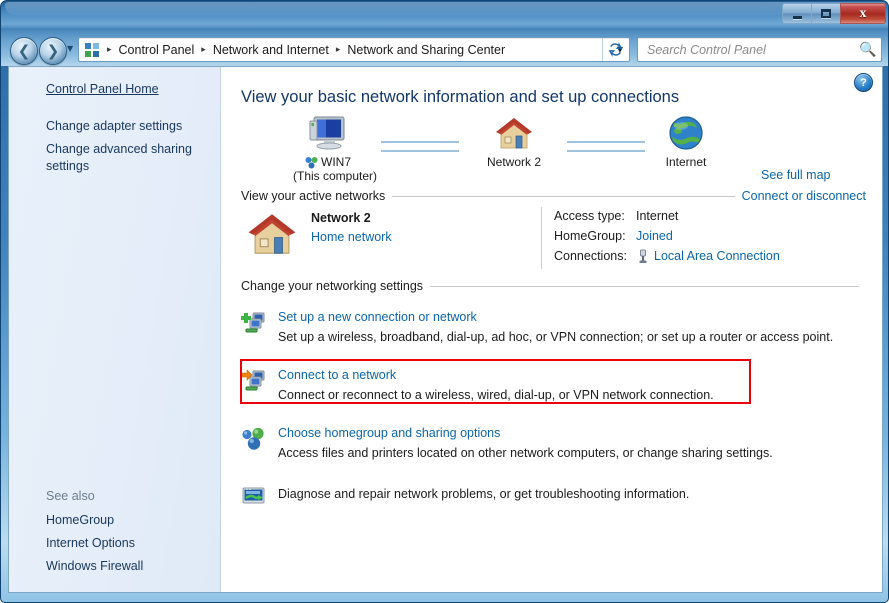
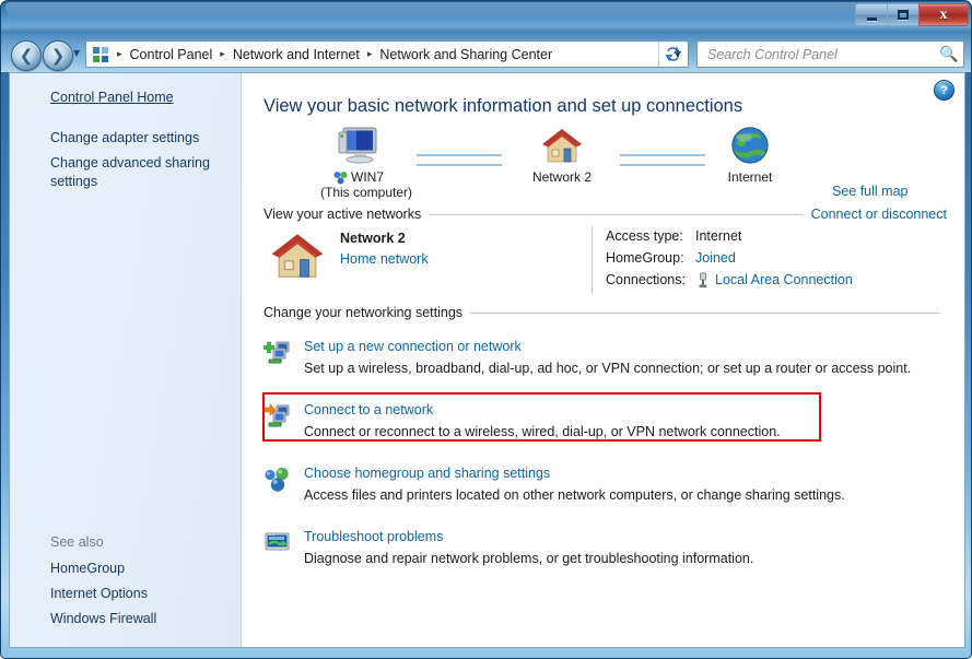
  x
  ❮
  ❯
  ▼
  ▸
  Control Panel
  ▸
  Network and Internet
  ▸
  Network and Sharing Center
  ▼
  Search Control Panel
  🔍
  Control Panel Home
  Change adapter settings
  Change advanced sharing settings
  See also
  HomeGroup
  Internet Options
  Windows Firewall
  ?
  View your basic network information and set up connections
  WIN7
  (This computer)
  Network 2
  Internet
  See full map
  View your active networks
  Connect or disconnect
  Network 2
  Home network
  Access type:
  Internet
  HomeGroup:
  Joined
  Connections:
  Local Area Connection
  Change your networking settings
  Set up a new connection or network
  Set up a wireless, broadband, dial-up, ad hoc, or VPN connection; or set up a router or access point.
  Connect to a network
  Connect or reconnect to a wireless, wired, dial-up, or VPN network connection.
- Choose homegroup and sharing options
+ Choose homegroup and sharing settings
  Access files and printers located on other network computers, or change sharing settings.
+ Troubleshoot problems
  Diagnose and repair network problems, or get troubleshooting information.
